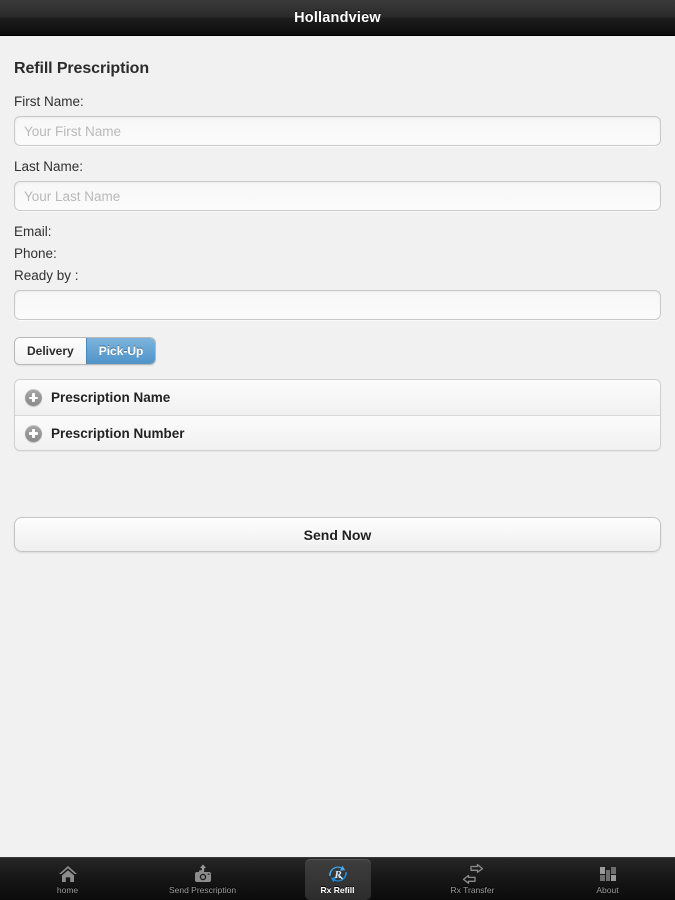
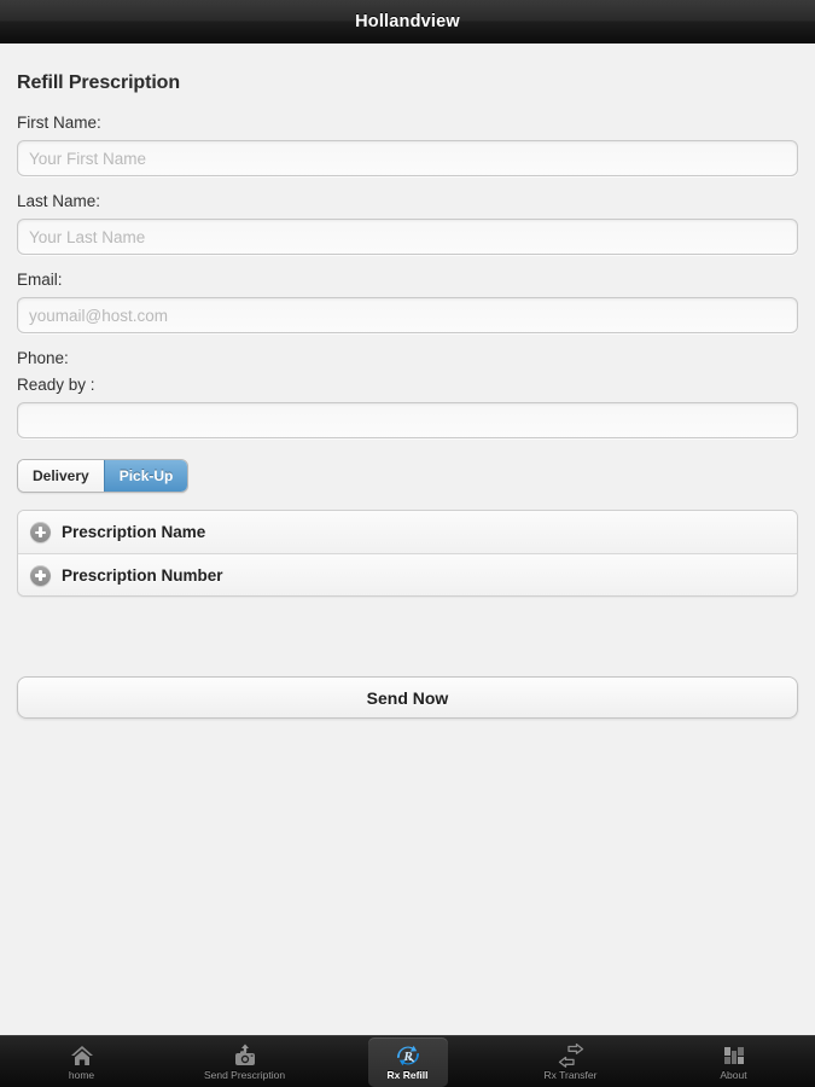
  Hollandview
  Refill Prescription
  First Name:
  Your First Name
  Last Name:
  Your Last Name
  Email:
+ youmail@host.com
  Phone:
  Ready by :
  Delivery
  Pick-Up
  Prescription Name
  Prescription Number
  Send Now
  home
  Send Prescription
  R
  Rx Refill
  Rx Transfer
  About
